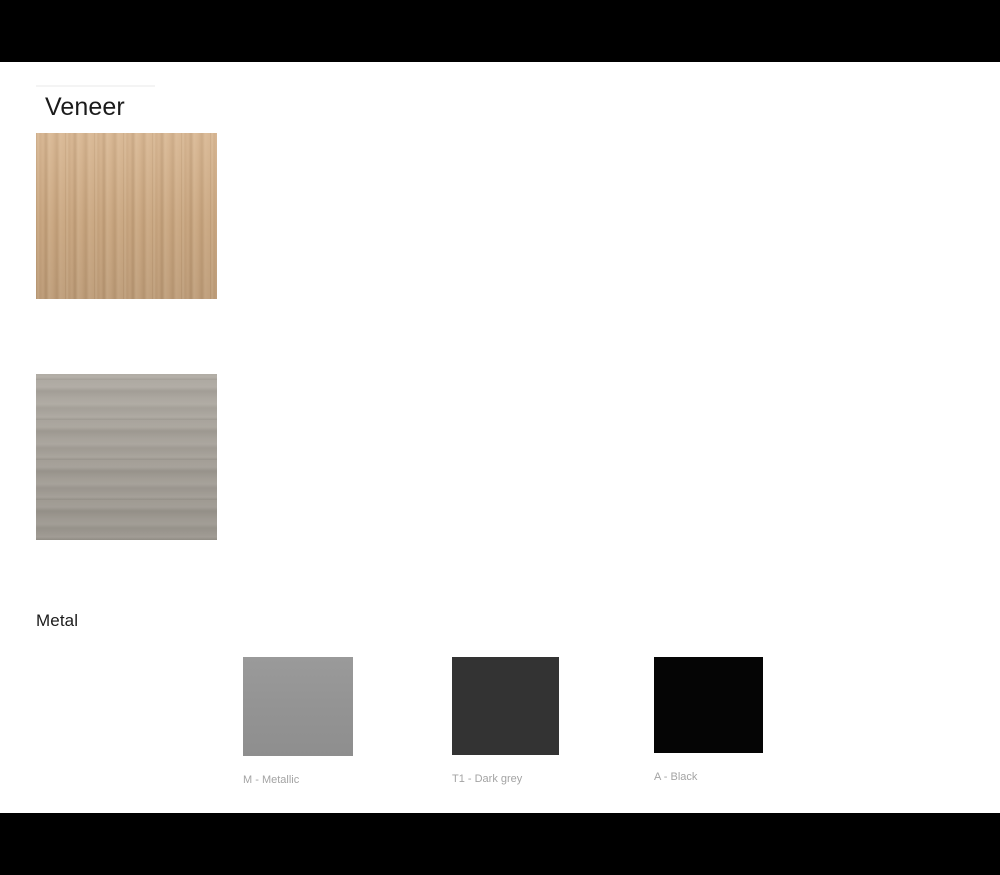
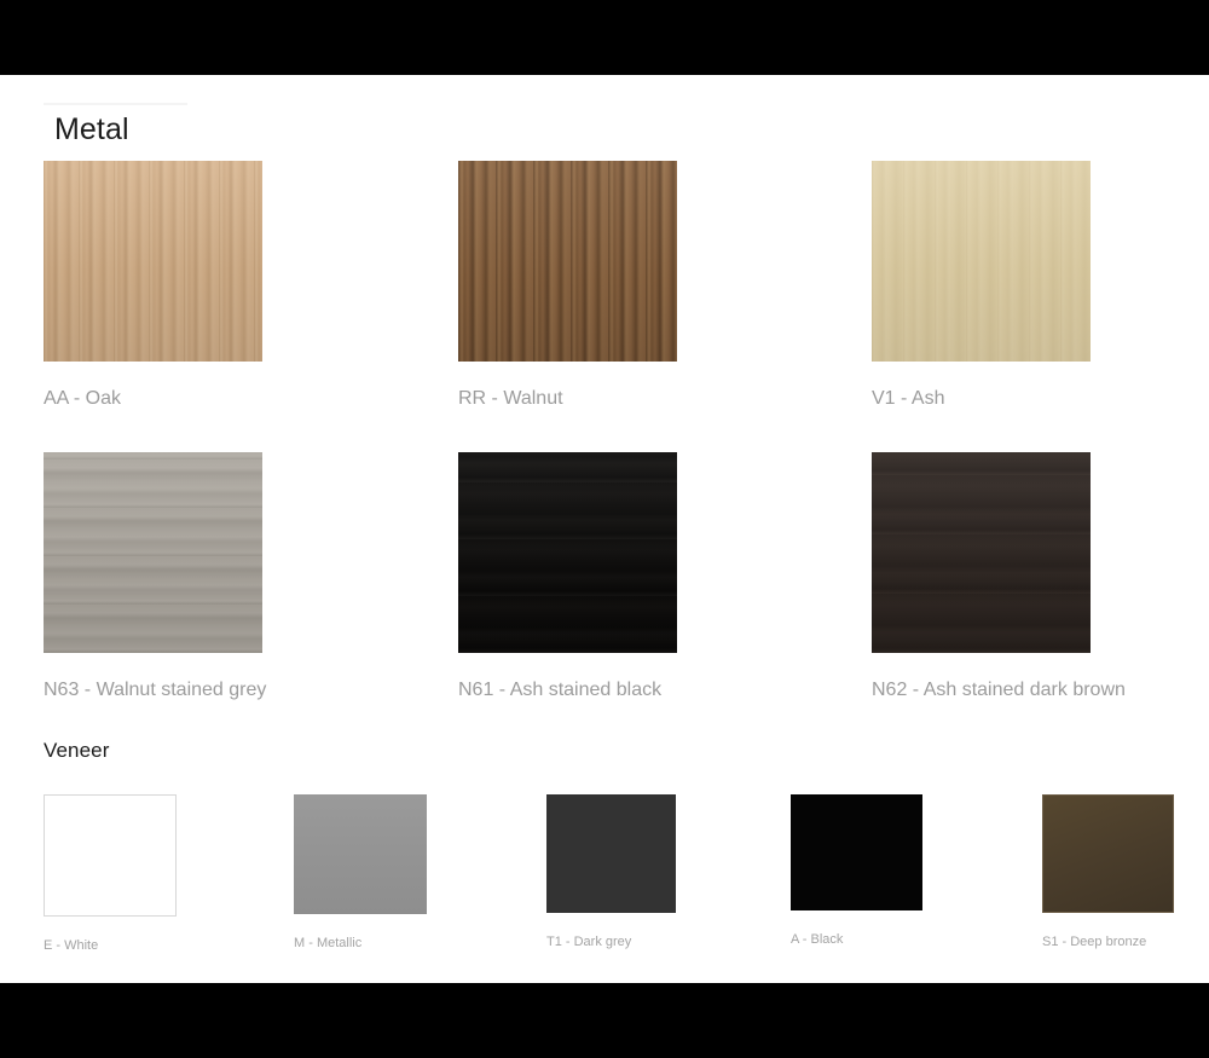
- Veneer
+ Metal
+ AA - Oak
+ RR - Walnut
+ V1 - Ash
+ N63 - Walnut stained grey
+ N61 - Ash stained black
+ N62 - Ash stained dark brown
- Metal
+ Veneer
+ E - White
  M - Metallic
  T1 - Dark grey
  A - Black
+ S1 - Deep bronze
